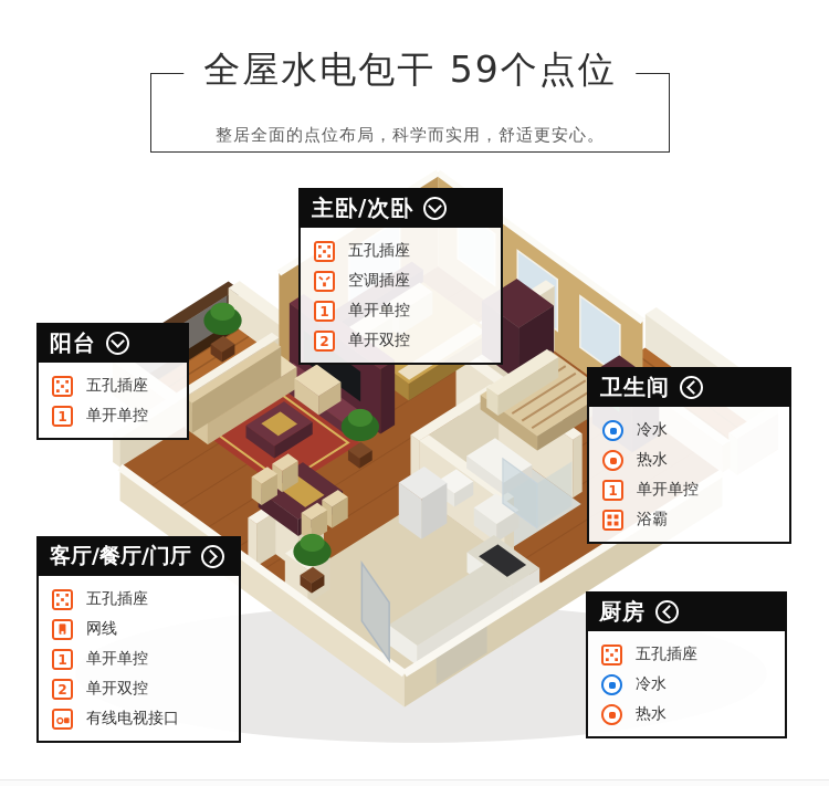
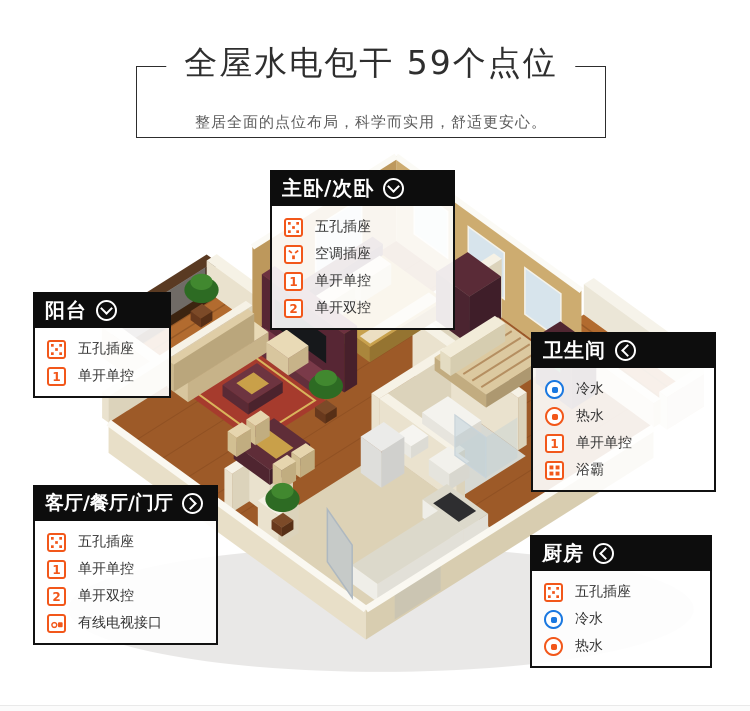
  全屋水电包干 59个点位
  整居全面的点位布局，科学而实用，舒适更安心。
  主卧/次卧
  五孔插座
  空调插座
  1
  单开单控
  2
  单开双控
  阳台
  五孔插座
  1
  单开单控
  卫生间
  冷水
  热水
  1
  单开单控
  浴霸
  客厅/餐厅/门厅
  五孔插座
- 网线
  1
  单开单控
  2
  单开双控
  有线电视接口
  厨房
  五孔插座
  冷水
  热水
